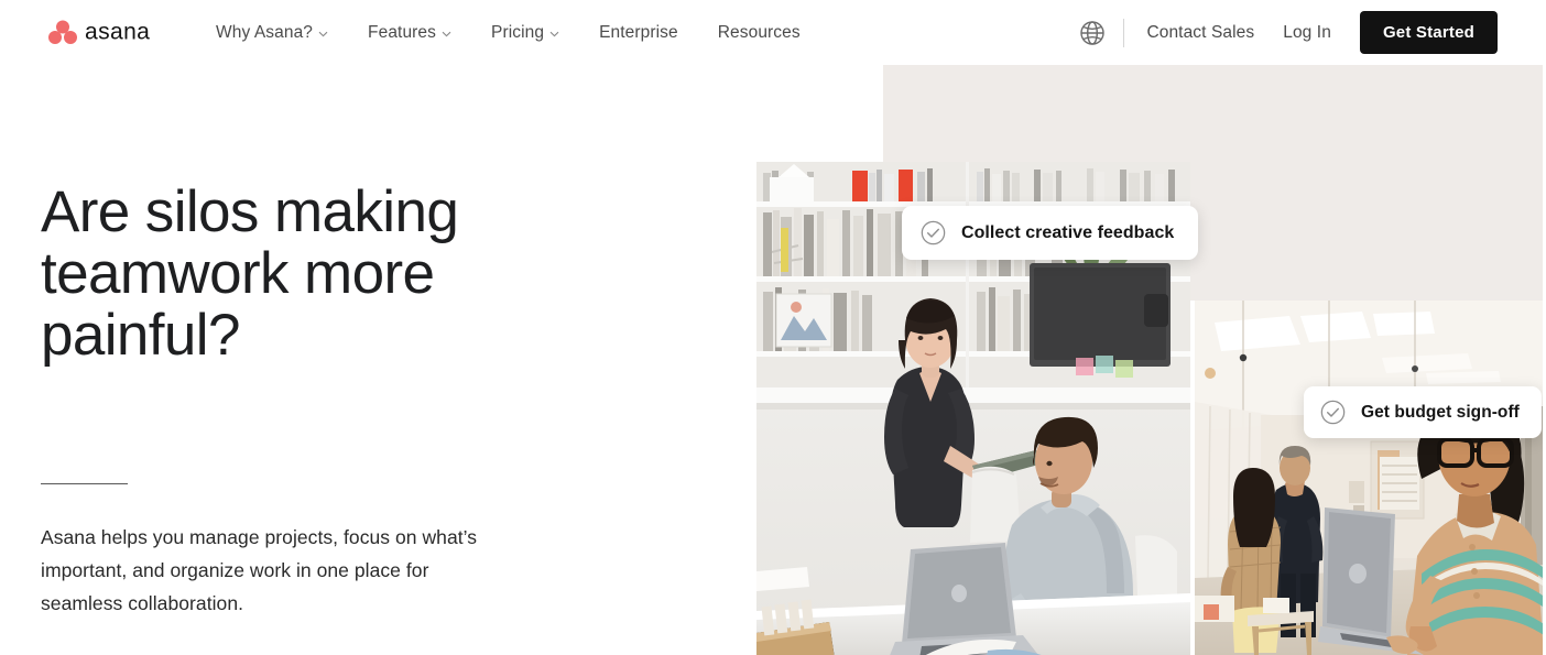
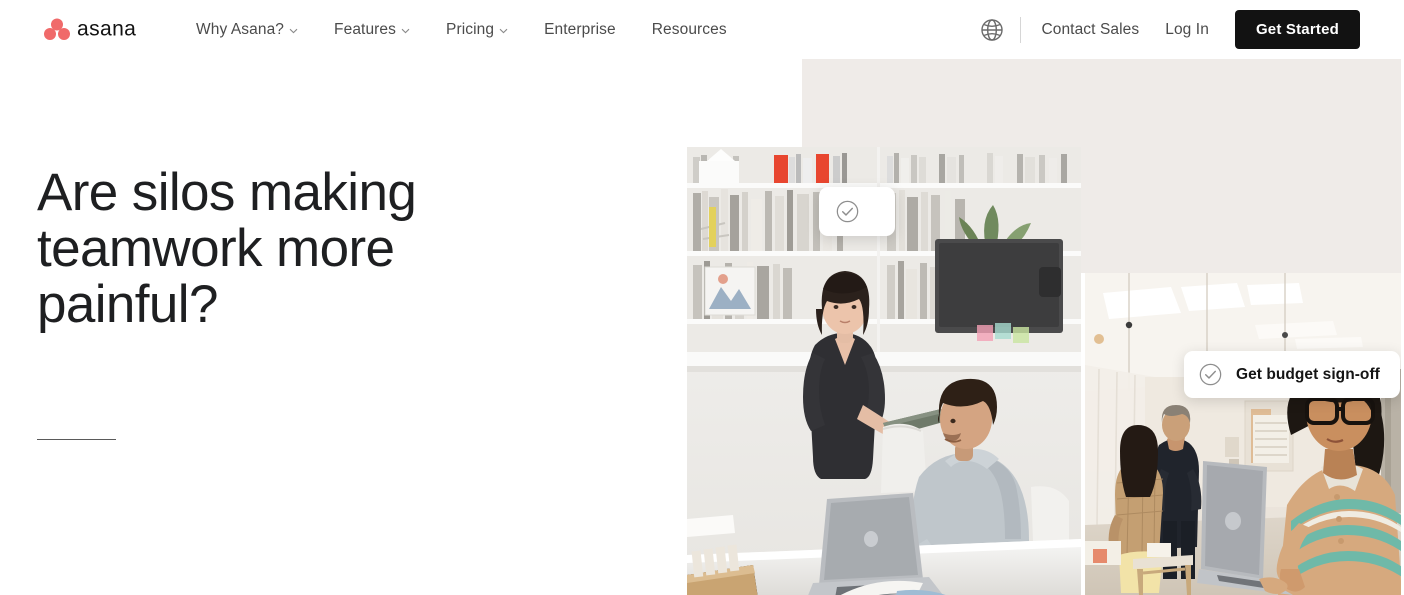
  asana
  Why Asana?
  Features
  Pricing
  Enterprise
  Resources
  Contact Sales
  Log In
  Get Started
  Are silos making teamwork more painful?
- Asana helps you manage projects, focus on what’s important, and organize work in one place for seamless collaboration.
- Collect creative feedback
  Get budget sign-off
